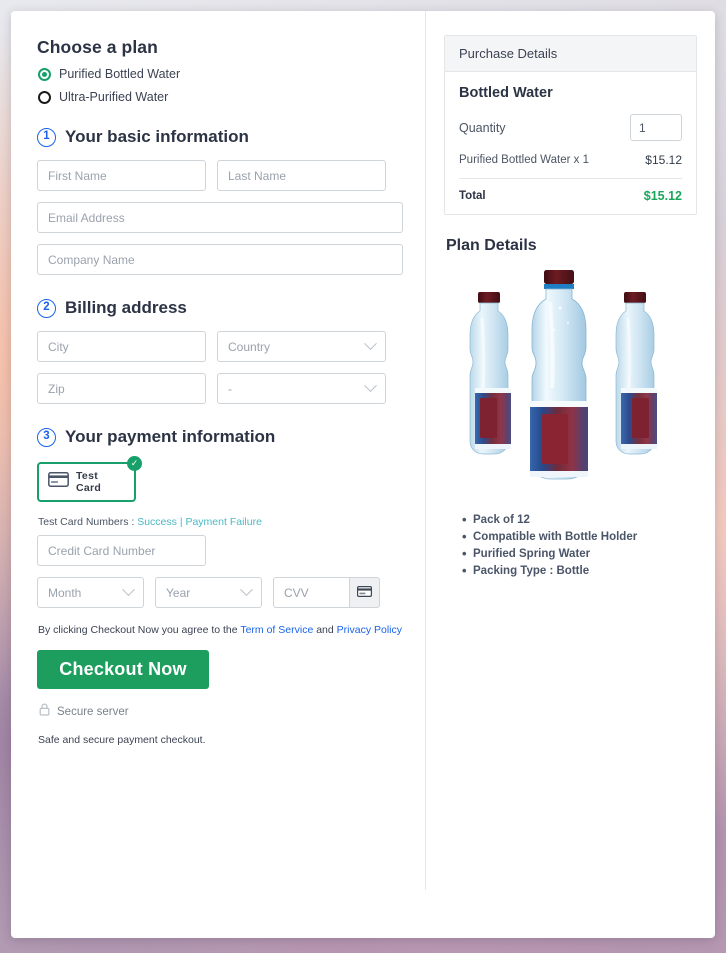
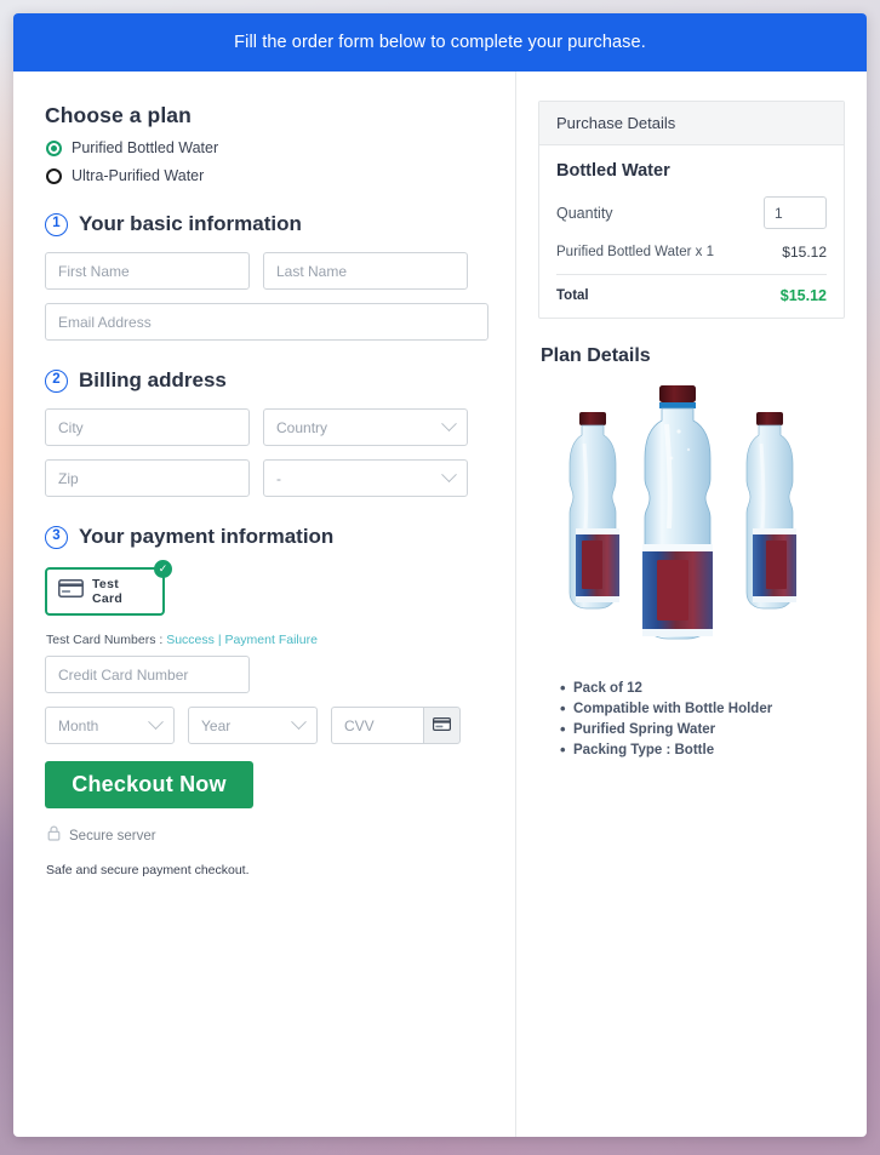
+ Fill the order form below to complete your purchase.
  Choose a plan
  Purified Bottled Water
  Ultra-Purified Water
  1
  Your basic information
  First Name
  Last Name
  Email Address
- Company Name
  2
  Billing address
  City
  Country
  Zip
  -
  3
  Your payment information
  Test Card
  ✓
  Test Card Numbers : Success | Payment Failure
  Credit Card Number
  Month
  Year
  CVV
- By clicking Checkout Now you agree to the Term of Service and Privacy Policy
  Checkout Now
  Secure server
  Safe and secure payment checkout.
  Purchase Details
  Bottled Water
  Quantity
  1
  Purified Bottled Water x 1
  $15.12
  Total
  $15.12
  Plan Details
  Pack of 12
  Compatible with Bottle Holder
  Purified Spring Water
  Packing Type : Bottle
